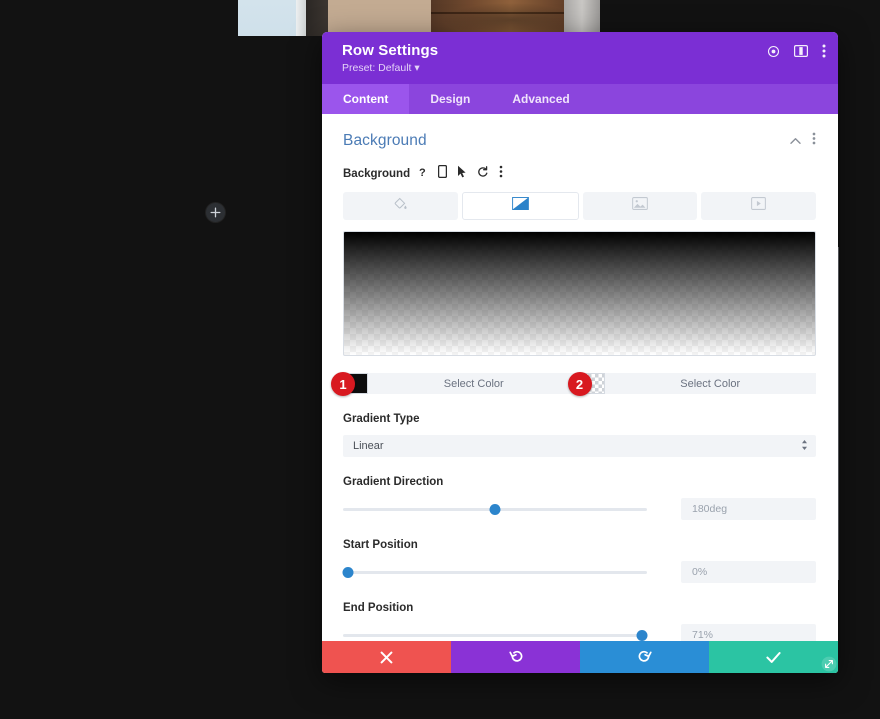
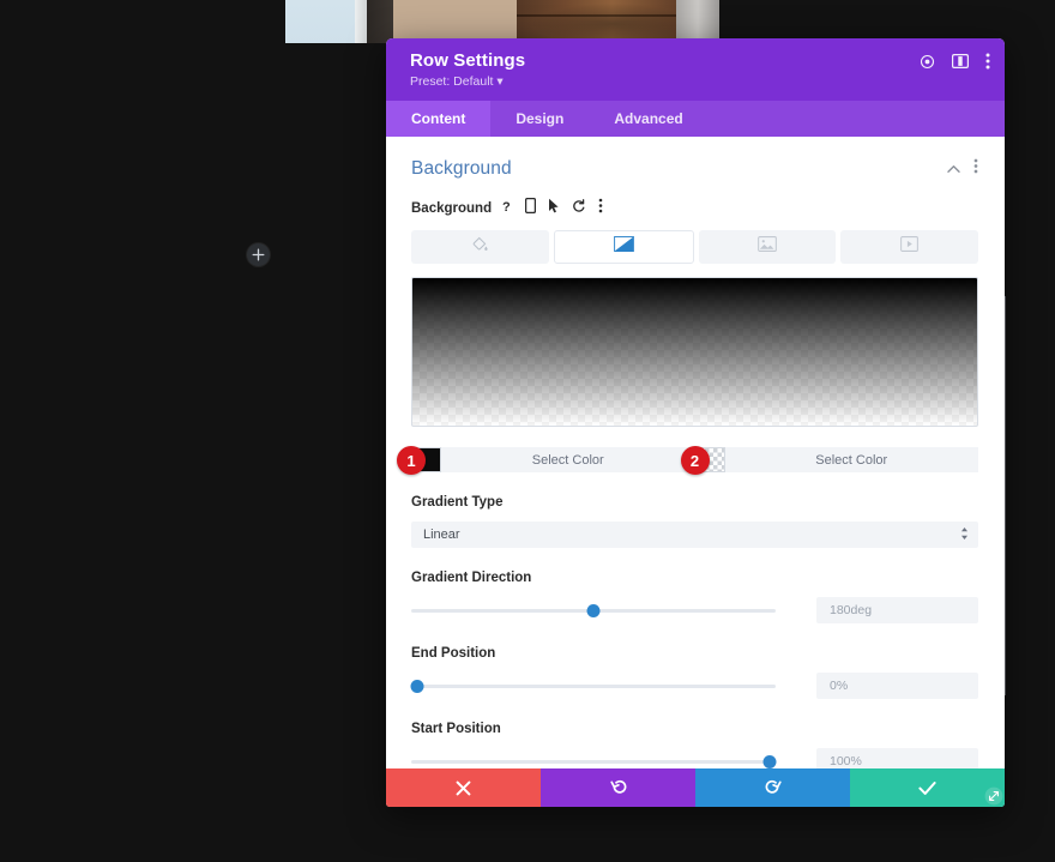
  Row Settings
  Preset: Default ▾
  Content
  Design
  Advanced
  Background
  Background
  ?
  1
  Select Color
  2
  Select Color
  Gradient Type
  Linear
  Gradient Direction
  180deg
- Start Position
+ End Position
  0%
- End Position
+ Start Position
- 71%
+ 100%
